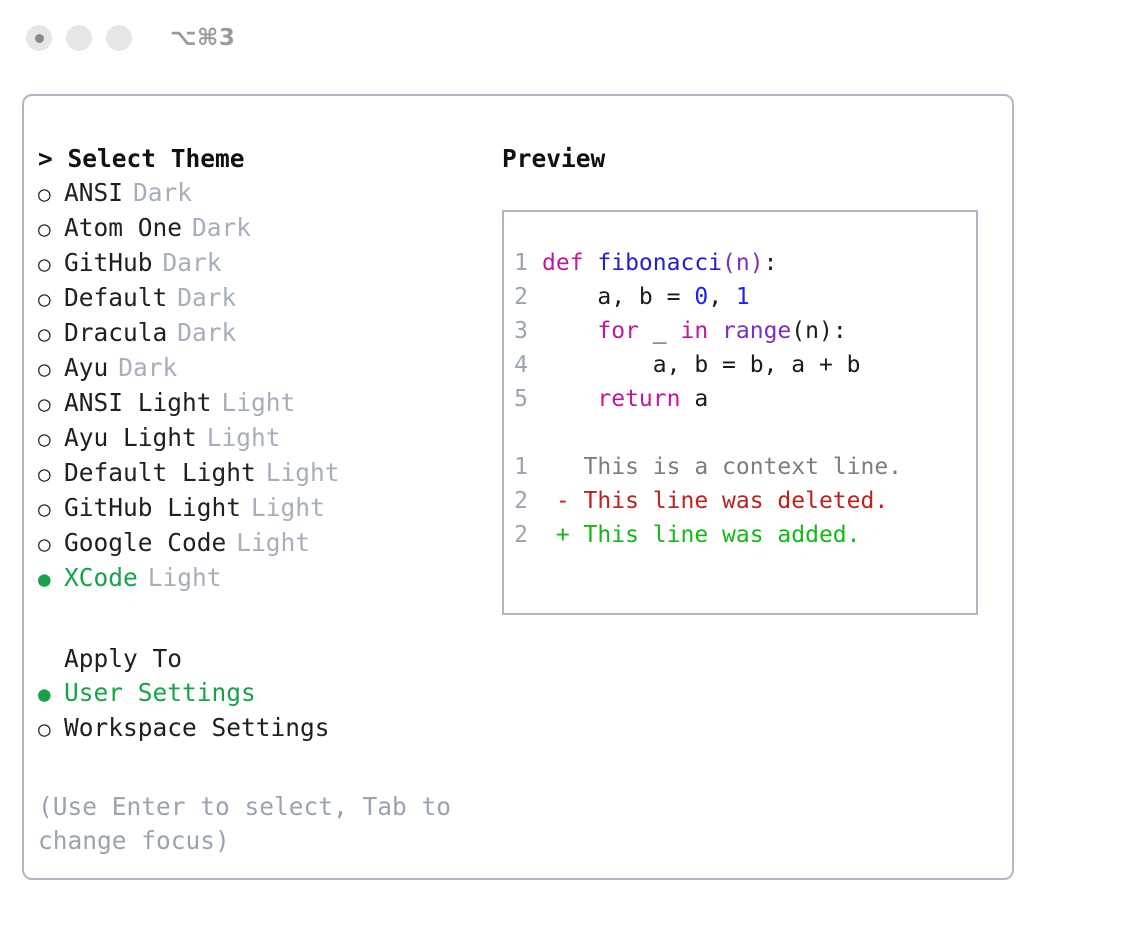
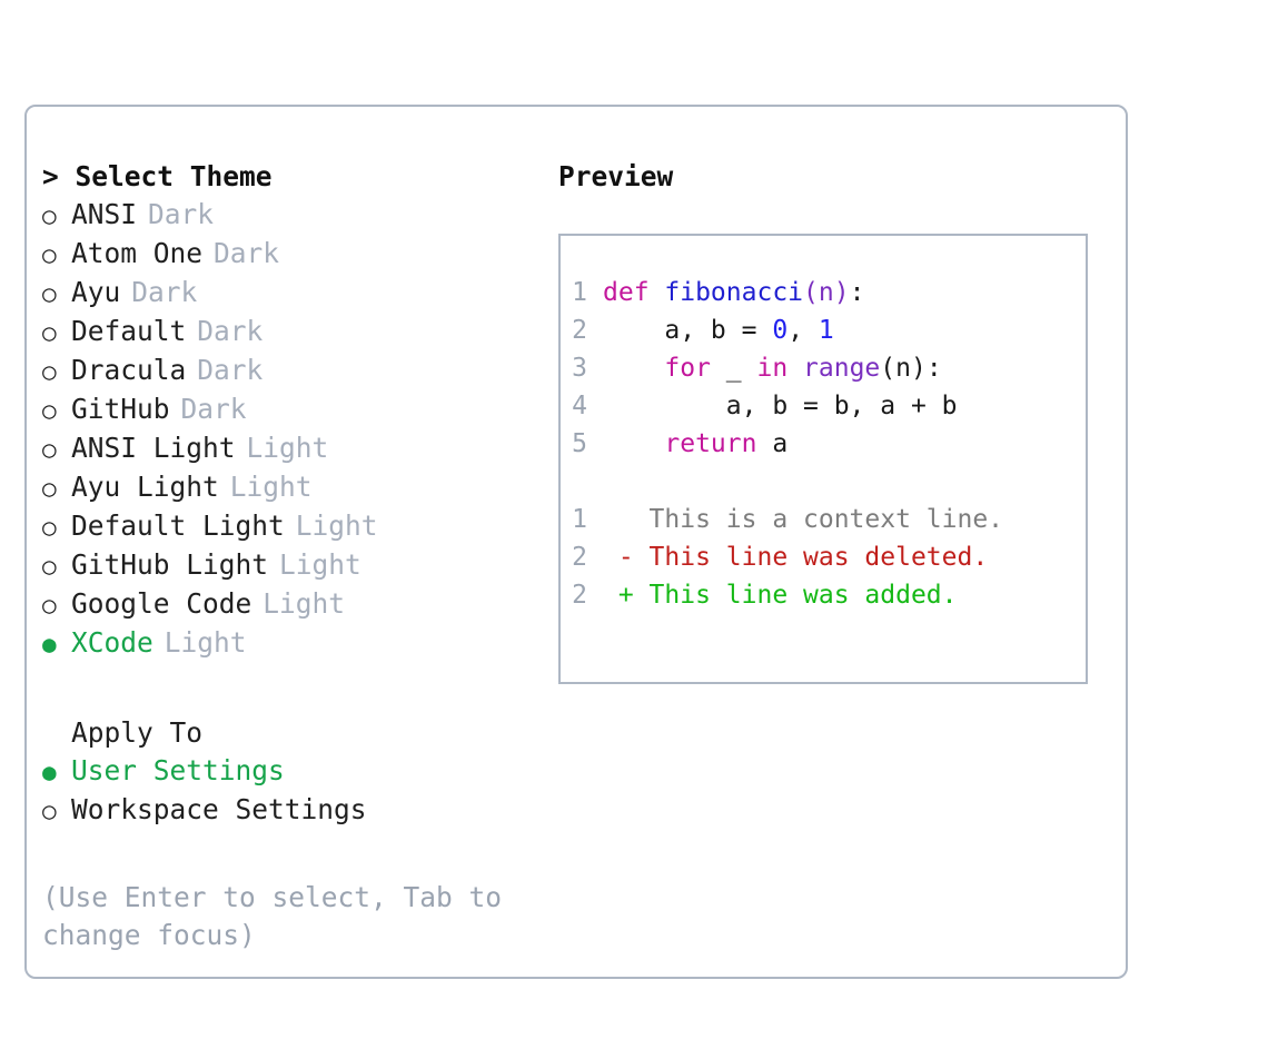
- ⌥⌘3
  > Select Theme
  ○
  ANSI
  Dark
  ○
  Atom One
  Dark
  ○
- GitHub
+ Ayu
  Dark
  ○
  Default
  Dark
  ○
  Dracula
  Dark
  ○
- Ayu
+ GitHub
  Dark
  ○
  ANSI Light
  Light
  ○
  Ayu Light
  Light
  ○
  Default Light
  Light
  ○
  GitHub Light
  Light
  ○
  Google Code
  Light
  ●
  XCode
  Light
  Apply To
  ●
  User Settings
  ○
  Workspace Settings
  (Use Enter to select, Tab to change focus)
  Preview
  1
  def fibonacci(n):
  2
  a, b = 0, 1
  3
  for _ in range(n):
  4
  a, b = b, a + b
  5
  return a
  1
  This is a context line.
  2
  - This line was deleted.
  2
  + This line was added.
